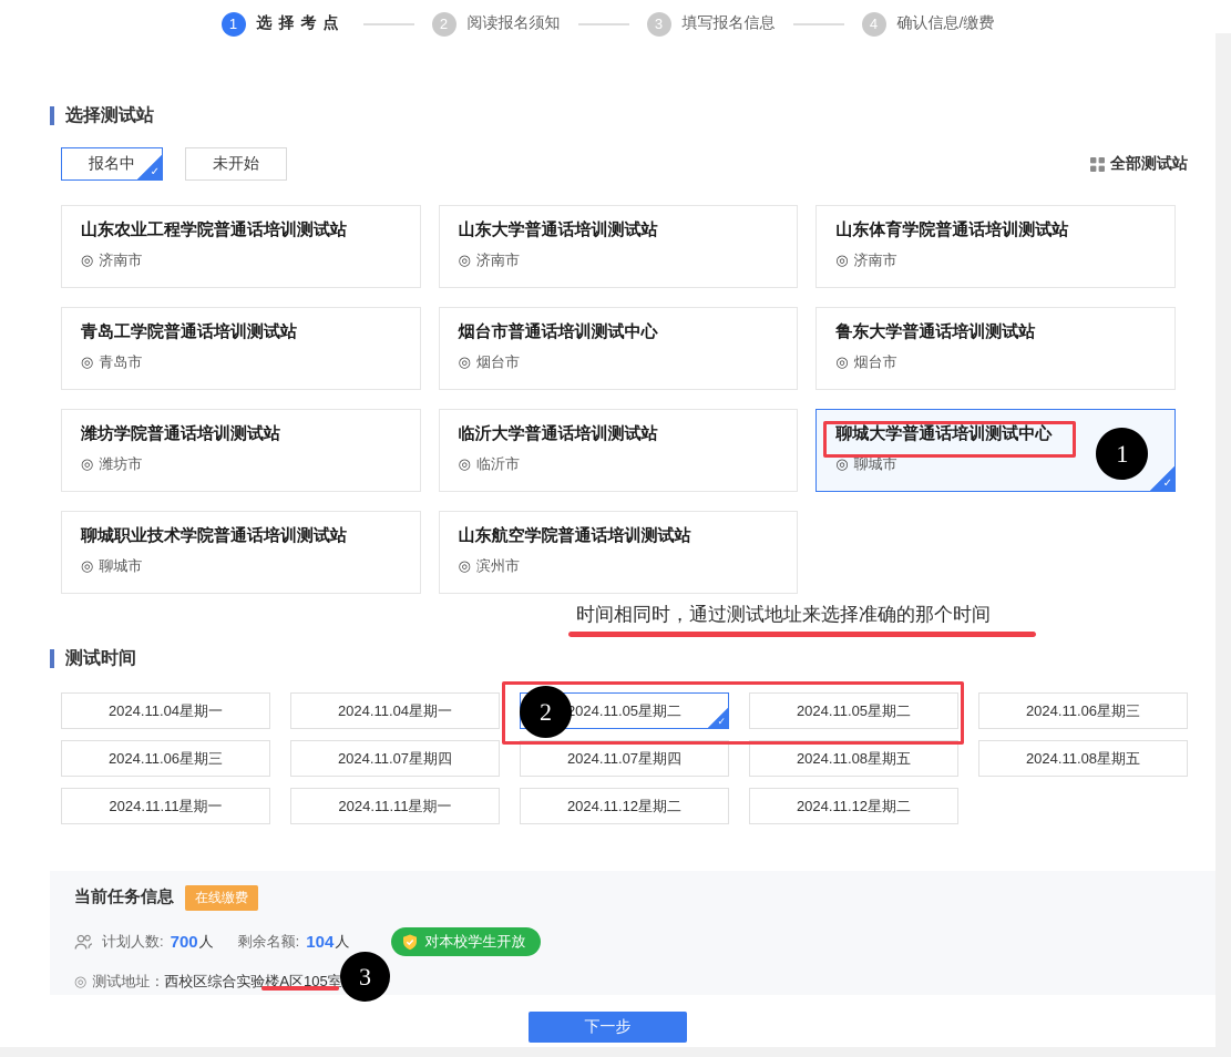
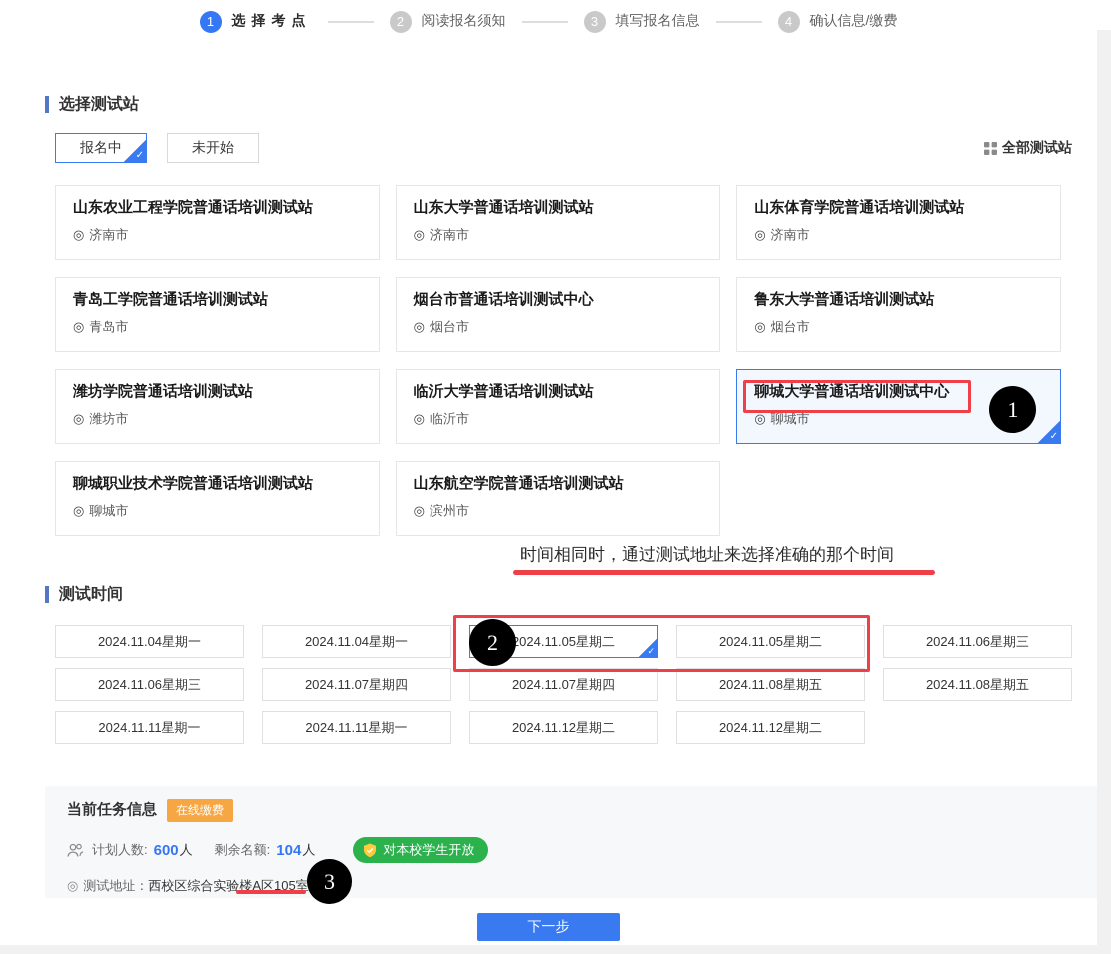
  1
  选择考点
  2
  阅读报名须知
  3
  填写报名信息
  4
  确认信息/缴费
  选择测试站
  报名中
  ✓
  未开始
  全部测试站
  山东农业工程学院普通话培训测试站
  ◎
  济南市
  山东大学普通话培训测试站
  ◎
  济南市
  山东体育学院普通话培训测试站
  ◎
  济南市
  青岛工学院普通话培训测试站
  ◎
  青岛市
  烟台市普通话培训测试中心
  ◎
  烟台市
  鲁东大学普通话培训测试站
  ◎
  烟台市
  潍坊学院普通话培训测试站
  ◎
  潍坊市
  临沂大学普通话培训测试站
  ◎
  临沂市
  聊城大学普通话培训测试中心
  ◎
  聊城市
  1
  ✓
  聊城职业技术学院普通话培训测试站
  ◎
  聊城市
  山东航空学院普通话培训测试站
  ◎
  滨州市
  时间相同时，通过测试地址来选择准确的那个时间
  测试时间
  2024.11.04星期一
  2024.11.04星期一
  024.11.05星期二
  ✓
  2024.11.05星期二
  2024.11.06星期三
  2024.11.06星期三
  2024.11.07星期四
  2024.11.07星期四
  2024.11.08星期五
  2024.11.08星期五
  2024.11.11星期一
  2024.11.11星期一
  2024.11.12星期二
  2024.11.12星期二
  2
  当前任务信息
  在线缴费
  计划人数:
- 700
+ 600
  人
  剩余名额:
  104
  人
  对本校学生开放
  ◎
  测试地址：
  西校区综合实验楼A区105室
  3
  下一步
